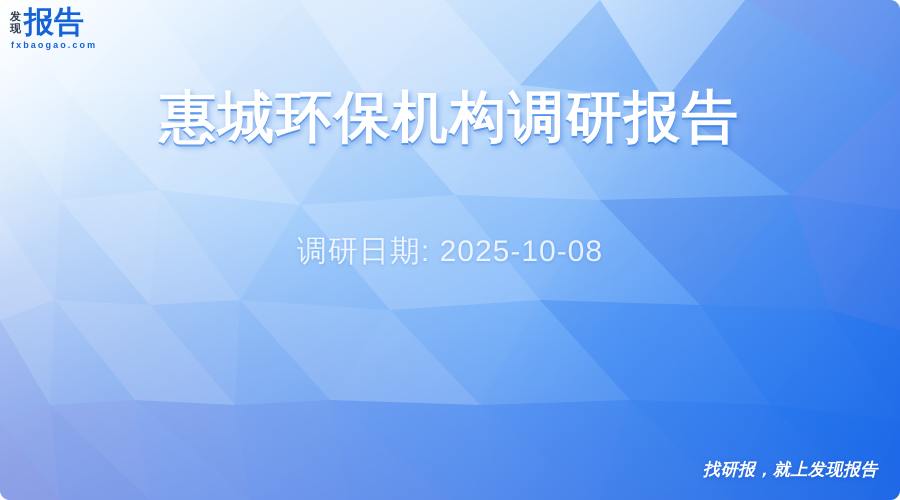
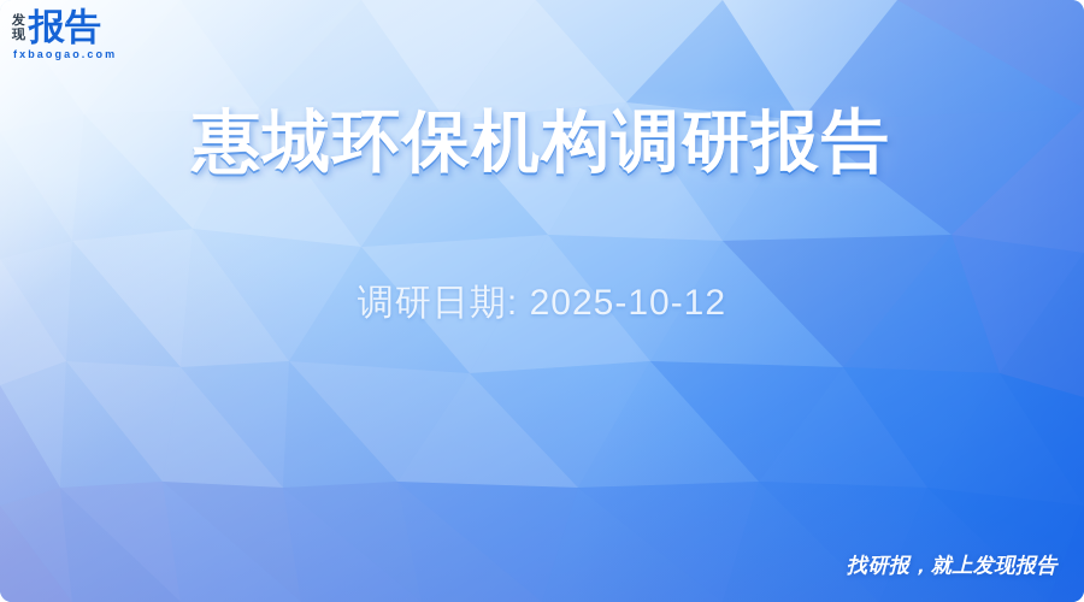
  发
  现
  报告
  fxbaogao.com
  惠城环保机构调研报告
- 调研日期: 2025-10-08
+ 调研日期: 2025-10-12
  找研报，就上发现报告
